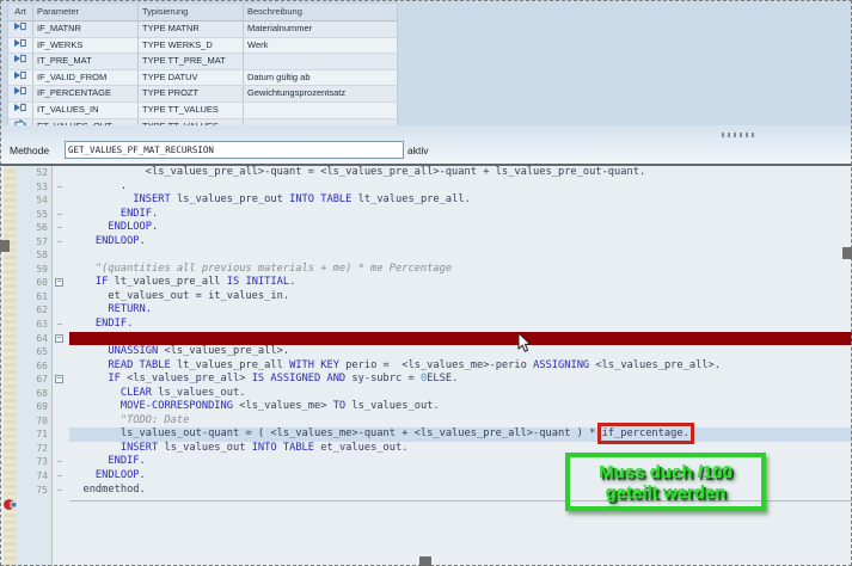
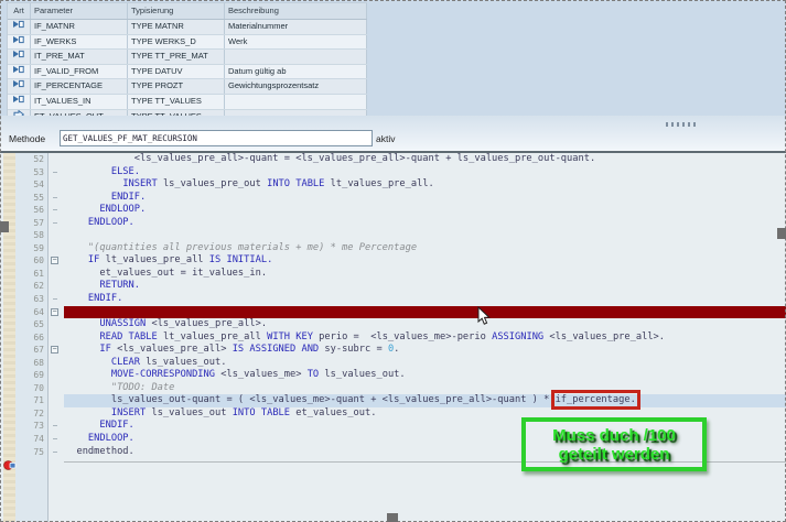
  Art
  Parameter
  Typisierung
  Beschreibung
  IF_MATNR
  TYPE MATNR
  Materialnummer
  IF_WERKS
  TYPE WERKS_D
  Werk
  IT_PRE_MAT
  TYPE TT_PRE_MAT
  IF_VALID_FROM
  TYPE DATUV
  Datum gültig ab
  IF_PERCENTAGE
  TYPE PROZT
  Gewichtungsprozentsatz
  IT_VALUES_IN
  TYPE TT_VALUES
  Methode
  GET_VALUES_PF_MAT_RECURSION
  aktiv
  52
  <ls_values_pre_all>-quant = <ls_values_pre_all>-quant + ls_values_pre_out-quant.
  53
- .
+ ELSE.
  54
  INSERT ls_values_pre_out INTO TABLE lt_values_pre_all.
  55
  ENDIF.
  56
  ENDLOOP.
  57
  ENDLOOP.
  58
  59
  "(quantities all previous materials + me) * me Percentage
  60
  IF lt_values_pre_all IS INITIAL.
  61
  et_values_out = it_values_in.
  62
  RETURN.
  63
  ENDIF.
  64
  65
  UNASSIGN <ls_values_pre_all>.
  66
  READ TABLE lt_values_pre_all WITH KEY perio = <ls_values_me>-perio ASSIGNING <ls_values_pre_all>.
  67
- IF <ls_values_pre_all> IS ASSIGNED AND sy-subrc = 0ELSE.
+ IF <ls_values_pre_all> IS ASSIGNED AND sy-subrc = 0.
  68
  CLEAR ls_values_out.
  69
  MOVE-CORRESPONDING <ls_values_me> TO ls_values_out.
  70
  "TODO: Date
  71
  ls_values_out-quant = ( <ls_values_me>-quant + <ls_values_pre_all>-quant ) * if_percentage.
  72
  INSERT ls_values_out INTO TABLE et_values_out.
  73
  ENDIF.
  74
  ENDLOOP.
  75
  endmethod.
  Muss duch /100
  geteilt werden
